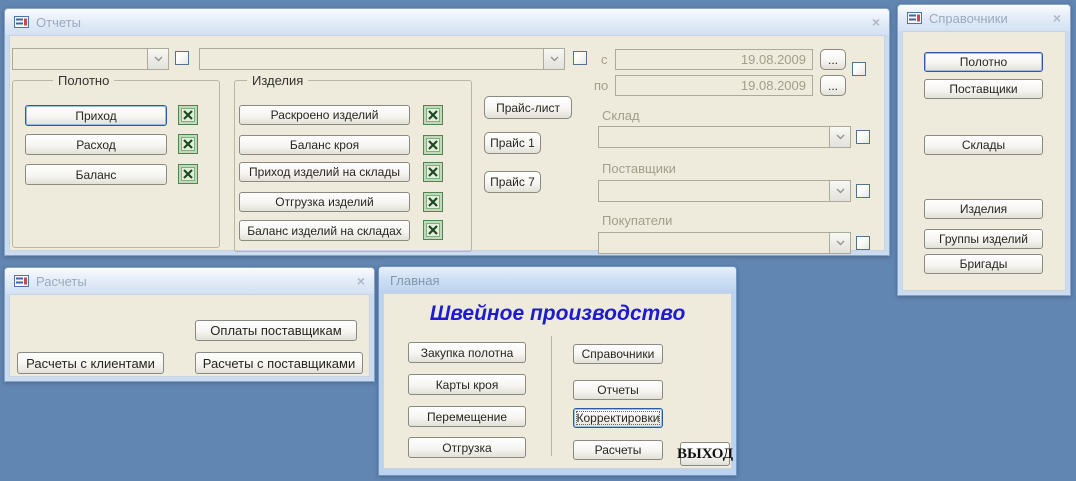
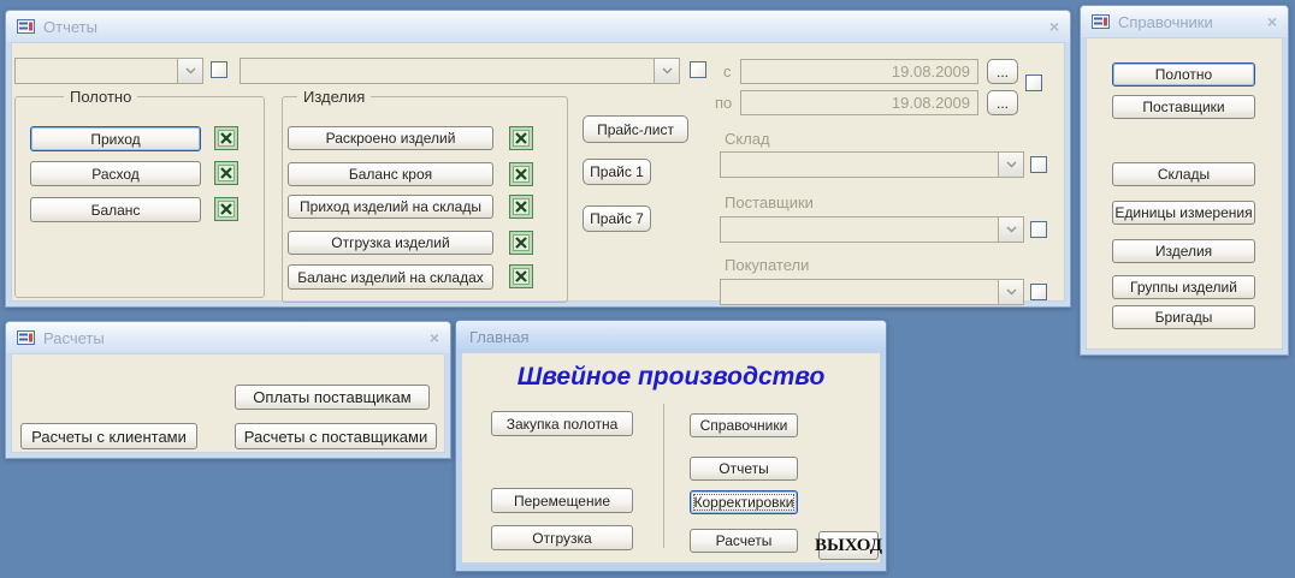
  Отчеты
  ×
  Полотно
  Приход
  Расход
  Баланс
  Изделия
  Раскроено изделий
  Баланс кроя
  Приход изделий на склады
  Отгрузка изделий
  Баланс изделий на складах
  Прайс-лист
  Прайс 1
  Прайс 7
  с
  19.08.2009
  ...
  по
  19.08.2009
  ...
  Склад
  Поставщики
  Покупатели
  Справочники
  ×
  Полотно
  Поставщики
  Склады
+ Единицы измерения
  Изделия
  Группы изделий
  Бригады
  Расчеты
  ×
  Оплаты поставщикам
  Расчеты с клиентами
  Расчеты с поставщиками
  Главная
  Швейное производство
  Закупка полотна
- Карты кроя
  Перемещение
  Отгрузка
  Справочники
  Отчеты
  Корректировки
  Расчеты
  ВЫХОД
